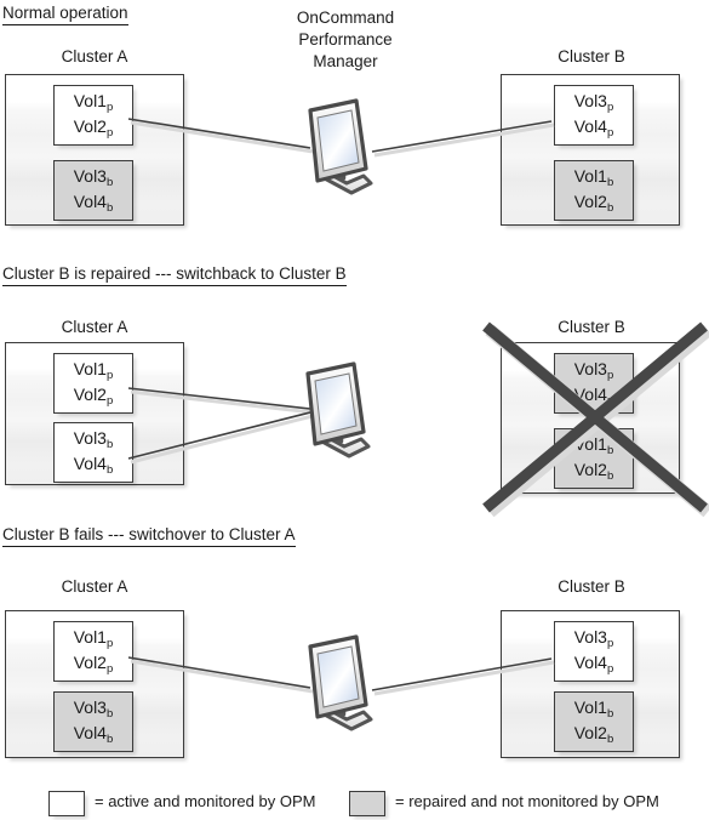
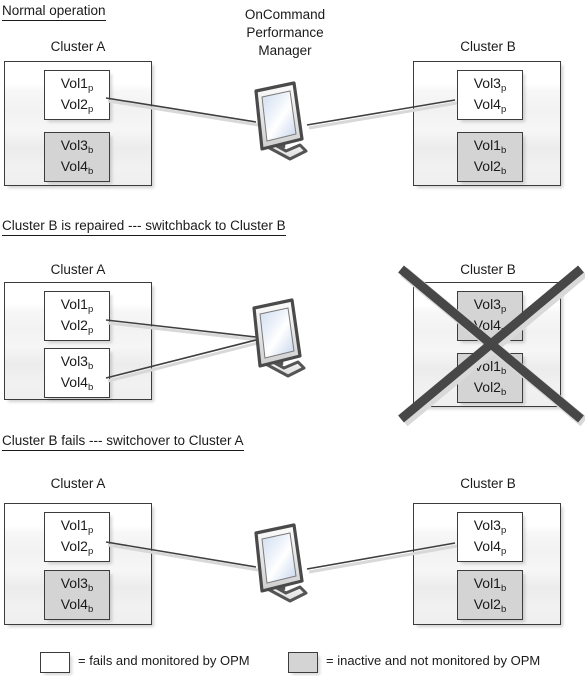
  Normal operation
  OnCommand
  Performance
  Manager
  Cluster A
  Cluster B
  Vol1p
  Vol2p
  Vol3b
  Vol4b
  Vol3p
  Vol4p
  Vol1b
  Vol2b
  Cluster B is repaired --- switchback to Cluster B
  Cluster A
  Cluster B
  Vol1p
  Vol2p
  Vol3b
  Vol4b
  Vol3p
  Vol4
  ol1b
  Vol2b
  Cluster B fails --- switchover to Cluster A
  Cluster A
  Cluster B
  Vol1p
  Vol2p
  Vol3b
  Vol4b
  Vol3p
  Vol4p
  Vol1b
  Vol2b
- = active and monitored by OPM
+ = fails and monitored by OPM
- = repaired and not monitored by OPM
+ = inactive and not monitored by OPM
